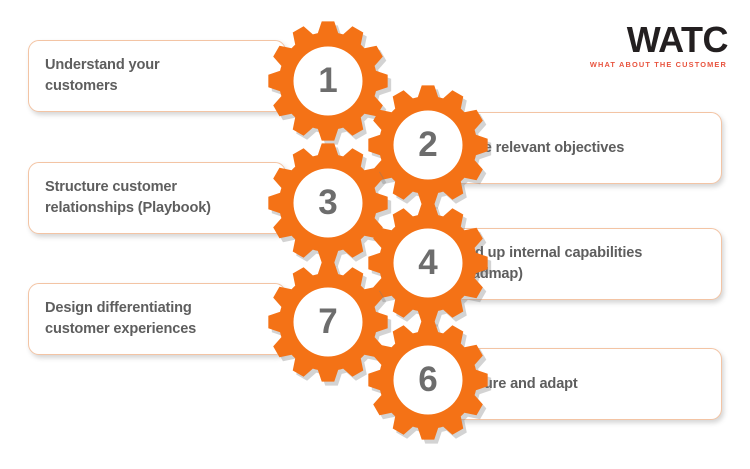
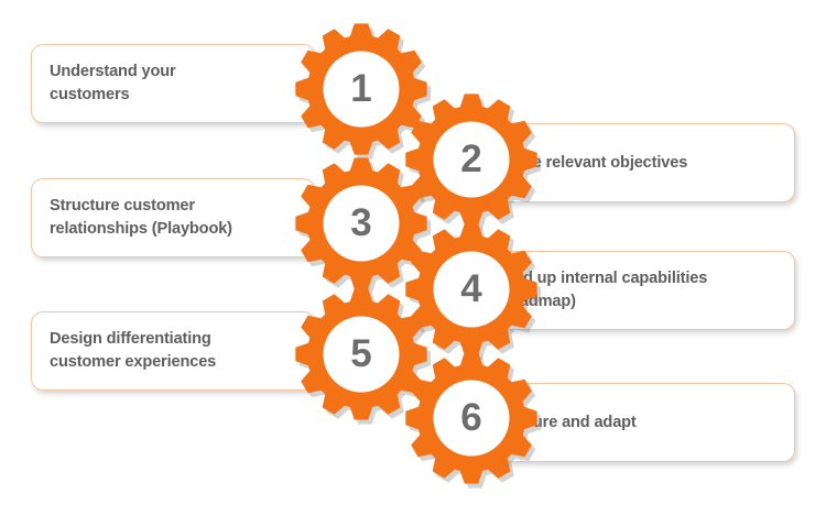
- WATC
- WHAT ABOUT THE CUSTOMER
  Understand your customers
  e relevant objectives
  Structure customer relationships (Playbook)
  d up internal capabilities admap)
  Design differentiating customer experiences
  ure and adapt
  1
  2
  3
  4
- 7
+ 5
  6
